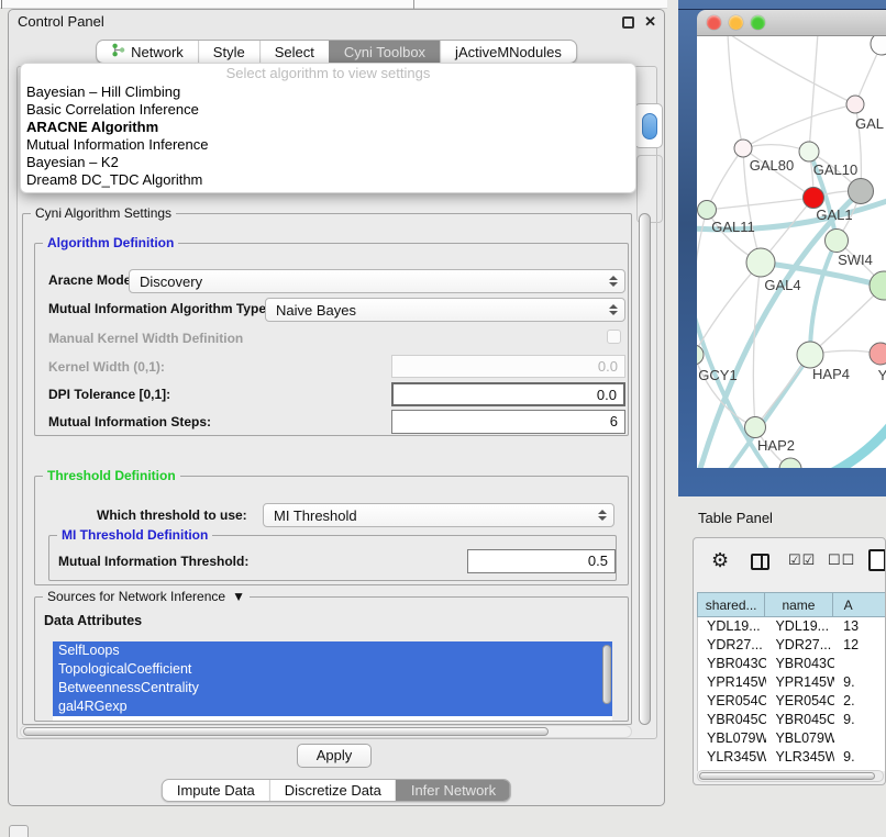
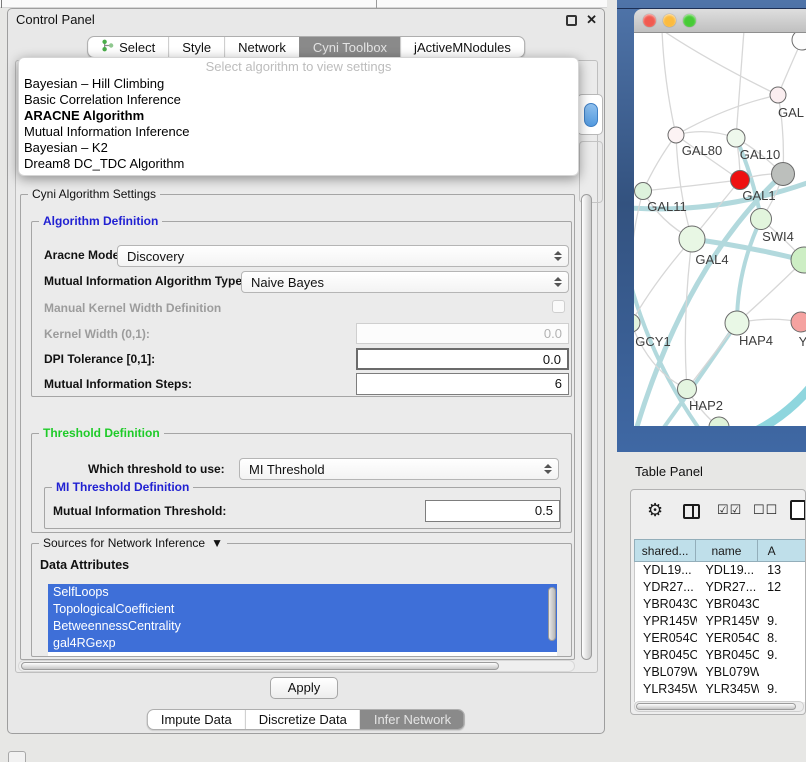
  Control Panel
  ✕
- Network
+ Select
  Style
- Select
+ Network
  Cyni Toolbox
  jActiveMNodules
  Cyni Algorithm Settings
  Algorithm Definition
  Aracne Mod
  Discovery
  Mutual Information Algorithm Type
  Naive Bayes
  Manual Kernel Width Definition
  Kernel Width (0,1):
  0.0
  DPI Tolerance [0,1]:
  0.0
  Mutual Information Steps:
  6
  Threshold Definition
  Which threshold to use:
  MI Threshold
  MI Threshold Definition
  Mutual Information Threshold:
  0.5
  Sources for Network Inference
  ▼
  Data Attributes
  SelfLoops
  TopologicalCoefficient
  BetweennessCentrality
  gal4RGexp
  Apply
  Impute Data
  Discretize Data
  Infer Network
  Select algorithm to view settings
  Bayesian – Hill Climbing
  Basic Correlation Inference
  ARACNE Algorithm
  Mutual Information Inference
  Bayesian – K2
  Dream8 DC_TDC Algorithm
  GAL
  GAL80
  GAL10
  GAL1
  GAL11
  SWI4
  GAL4
  GCY1
  HAP4
  Y
  HAP2
  Table Panel
  ⚙
  ☑☑
  ☐☐
  shared...
  name
  A
  YDL19...
  YDL19...
  13
  YDR27...
  YDR27...
  12
  YBR043C
  YBR043C
  YPR145W
  YPR145W
  9.
  YER054C
  YER054C
- 2.
+ 8.
  YBR045C
  YBR045C
  9.
  YBL079W
  YBL079W
  YLR345W
  YLR345W
  9.
